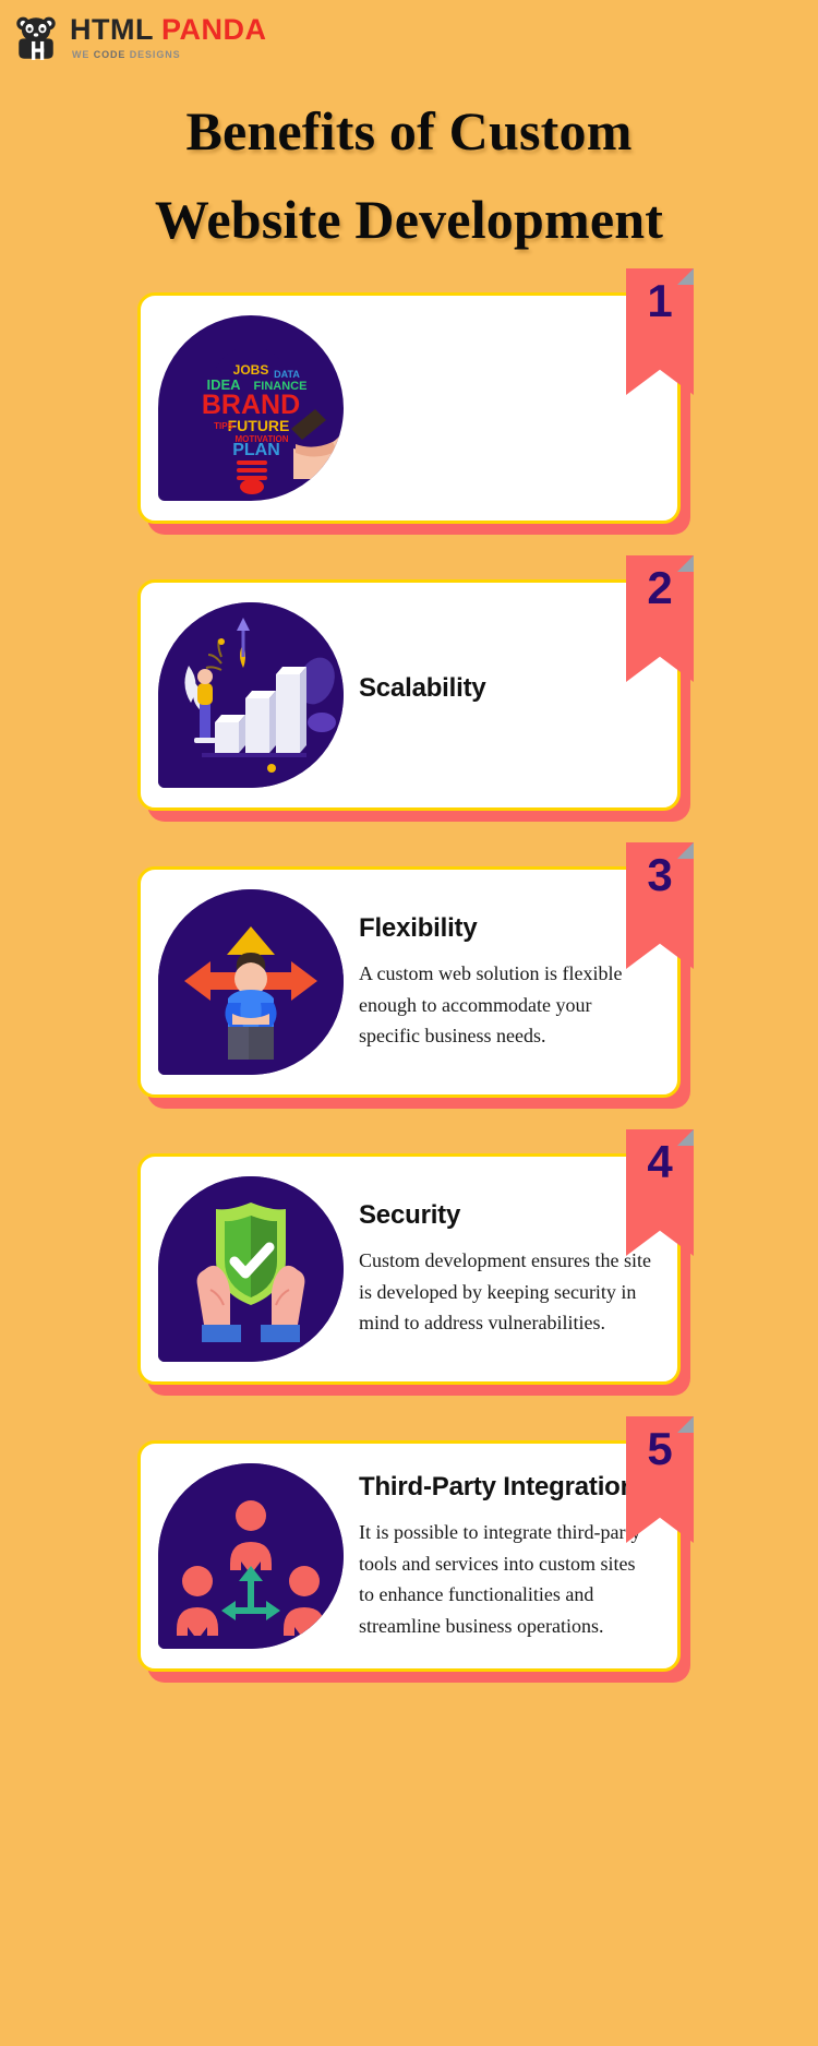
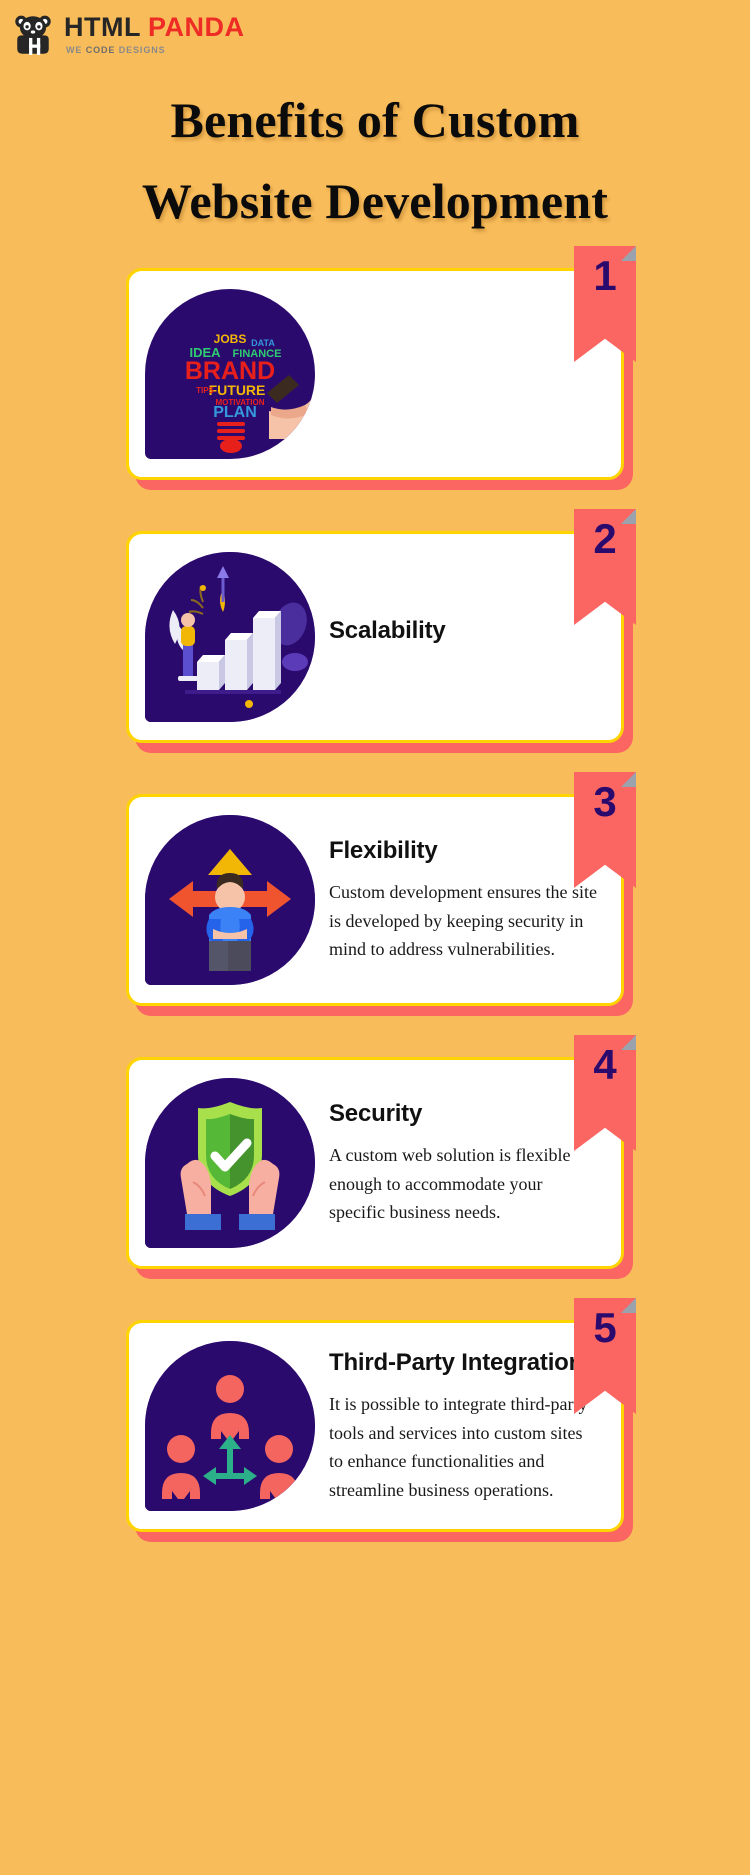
  HTML
  PANDA
  WE CODE DESIGNS
  Benefits of Custom
  Website Development
  JOBS
  IDEA
  FINANCE
  DATA
  BRAND
  FUTURE
  TIPS
  MOTIVATION
  PLAN
  1
  Scalability
  2
  Flexibility
- A custom web solution is flexible enough to accommodate your specific business needs.
+ Custom development ensures the site is developed by keeping security in mind to address vulnerabilities.
  3
  Security
- Custom development ensures the site is developed by keeping security in mind to address vulnerabilities.
+ A custom web solution is flexible enough to accommodate your specific business needs.
  4
  Third-Party Integratio
  It is possible to integrate third-par tools and services into custom sites to enhance functionalities and streamline business operations.
  5
